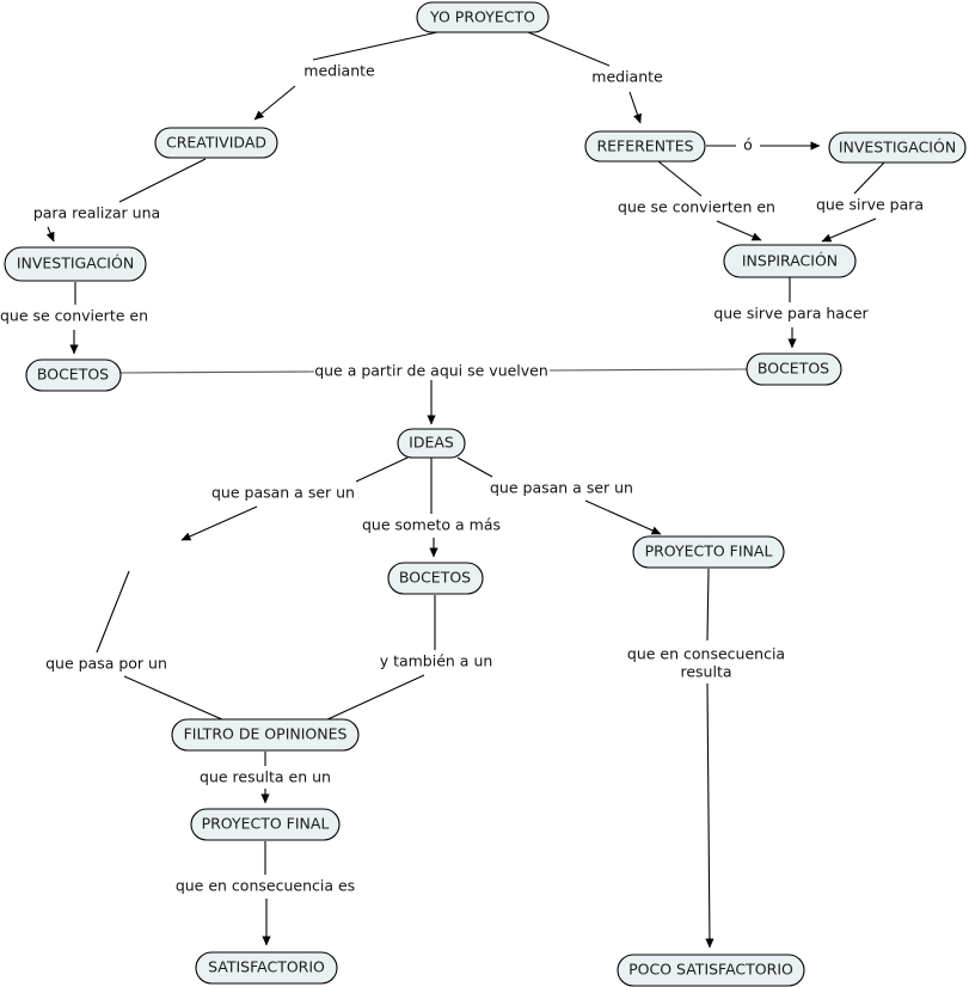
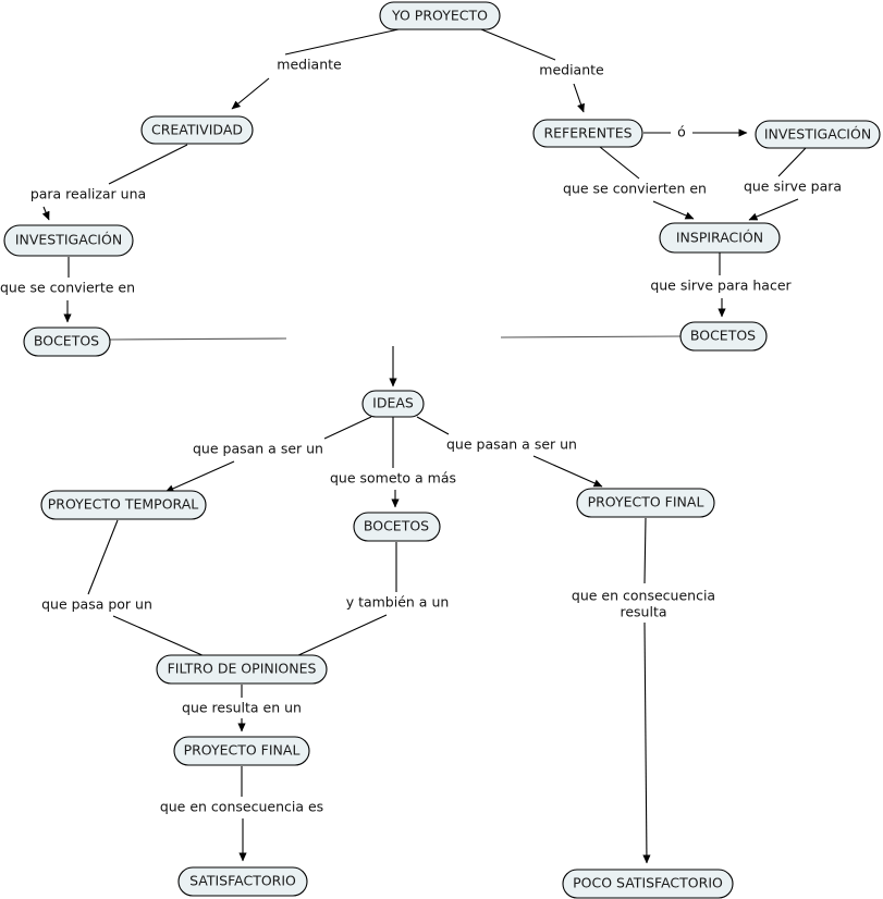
  mediante
  mediante
  ó
  para realizar una
  que se convierten en
  que sirve para
  que se convierte en
  que sirve para hacer
- que a partir de aqui se vuelven
  que pasan a ser un
  que someto a más
  que pasan a ser un
  que pasa por un
  y también a un
  que resulta en un
  que en consecuencia es
  que en consecuencia
  resulta
  YO PROYECTO
  CREATIVIDAD
  REFERENTES
  INVESTIGACIÓN
  INVESTIGACIÓN
  INSPIRACIÓN
  BOCETOS
  BOCETOS
  IDEAS
+ PROYECTO TEMPORAL
  BOCETOS
  PROYECTO FINAL
  FILTRO DE OPINIONES
  PROYECTO FINAL
  SATISFACTORIO
  POCO SATISFACTORIO
